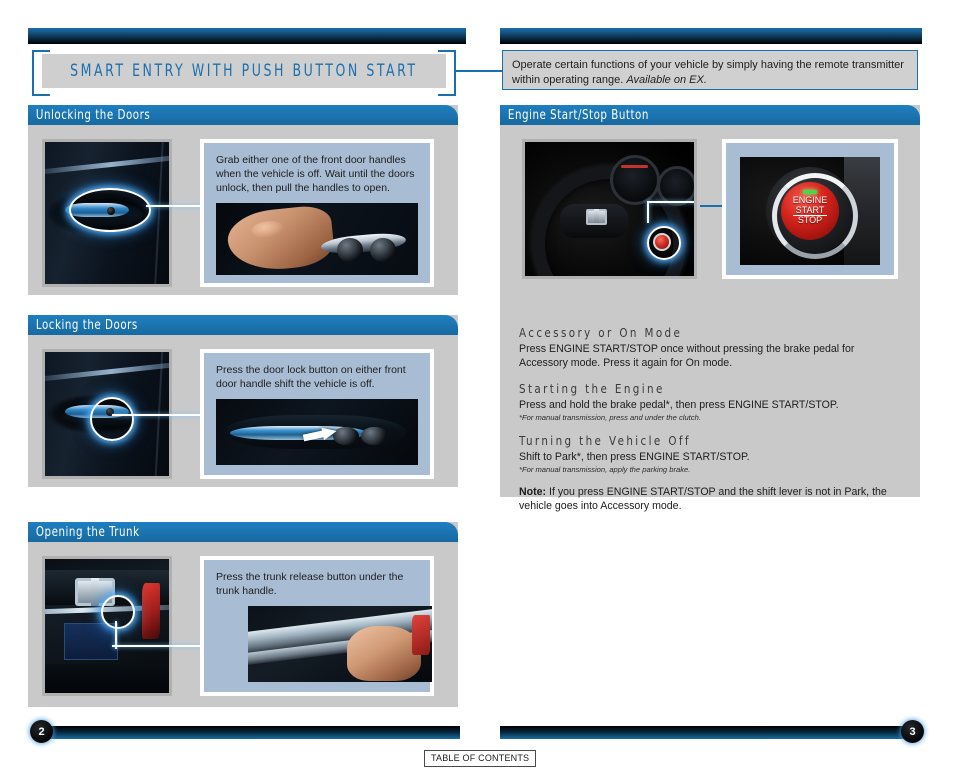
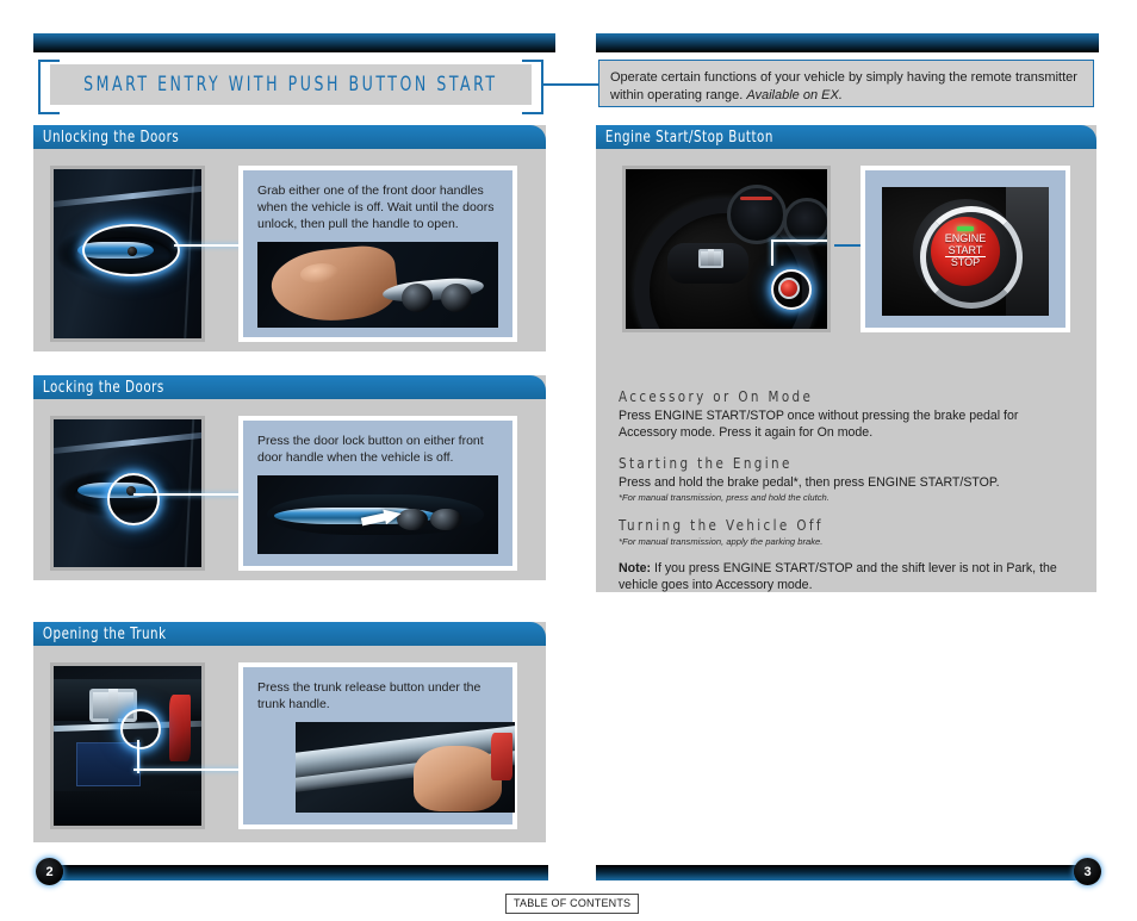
  SMART ENTRY WITH PUSH BUTTON START
  Operate certain functions of your vehicle by simply having the remote transmitter within operating range. Available on EX.
  Unlocking the Doors
- Grab either one of the front door handles when the vehicle is off. Wait until the doors unlock, then pull the handles to open.
+ Grab either one of the front door handles when the vehicle is off. Wait until the doors unlock, then pull the handle to open.
  Locking the Doors
- Press the door lock button on either front door handle shift the vehicle is off.
+ Press the door lock button on either front door handle when the vehicle is off.
  Opening the Trunk
  Press the trunk release button under the trunk handle.
  Engine Start/Stop Button
  ENGINE
  START
  STOP
  Accessory or On Mode
  Press ENGINE START/STOP once without pressing the brake pedal for Accessory mode. Press it again for On mode.
  Starting the Engine
  Press and hold the brake pedal*, then press ENGINE START/STOP.
- *For manual transmission, press and under the clutch.
+ *For manual transmission, press and hold the clutch.
  Turning the Vehicle Off
- Shift to Park*, then press ENGINE START/STOP.
  *For manual transmission, apply the parking brake.
  Note: If you press ENGINE START/STOP and the shift lever is not in Park, the vehicle goes into Accessory mode.
  2
  3
  TABLE OF CONTENTS
